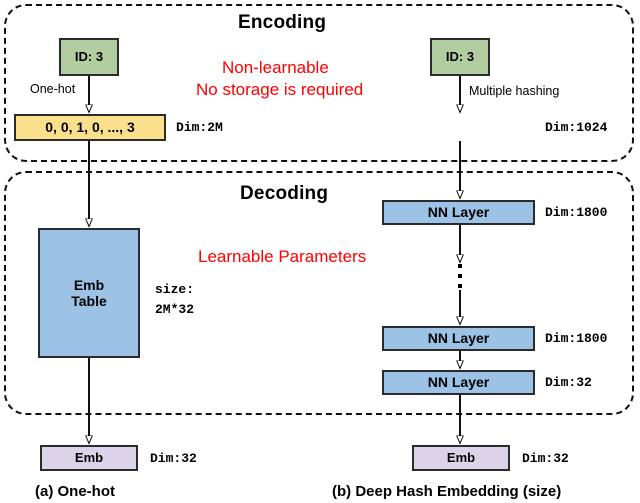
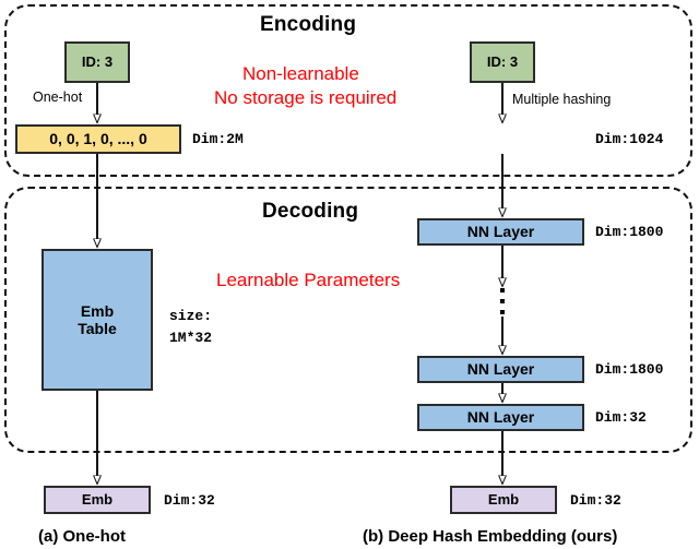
  Encoding
  Decoding
  Non-learnable
  No storage is required
  Learnable Parameters
  ID: 3
  One-hot
- 0, 0, 1, 0, ..., 3
+ 0, 0, 1, 0, ..., 0
  Dim:2M
  Emb
  Table
  size:
- 2M*32
+ 1M*32
  Emb
  Dim:32
  (a) One-hot
  ID: 3
  Multiple hashing
  Dim:1024
  NN Layer
  Dim:1800
  NN Layer
  Dim:1800
  NN Layer
  Dim:32
  Emb
  Dim:32
- (b) Deep Hash Embedding (size)
+ (b) Deep Hash Embedding (ours)
